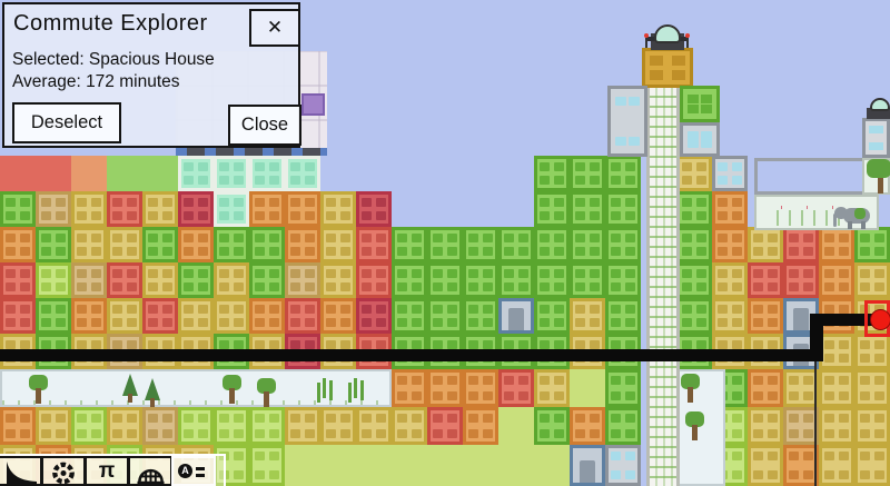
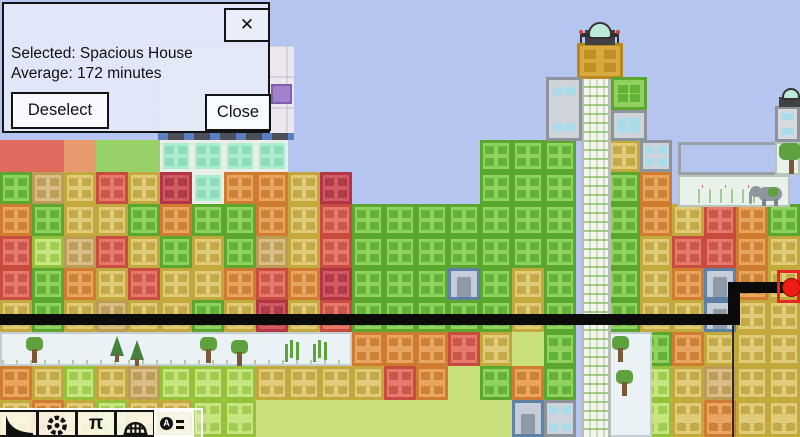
- Commute Explorer
  ✕
  Selected: Spacious House
  Average: 172 minutes
  Deselect
  Close
  π
  A
